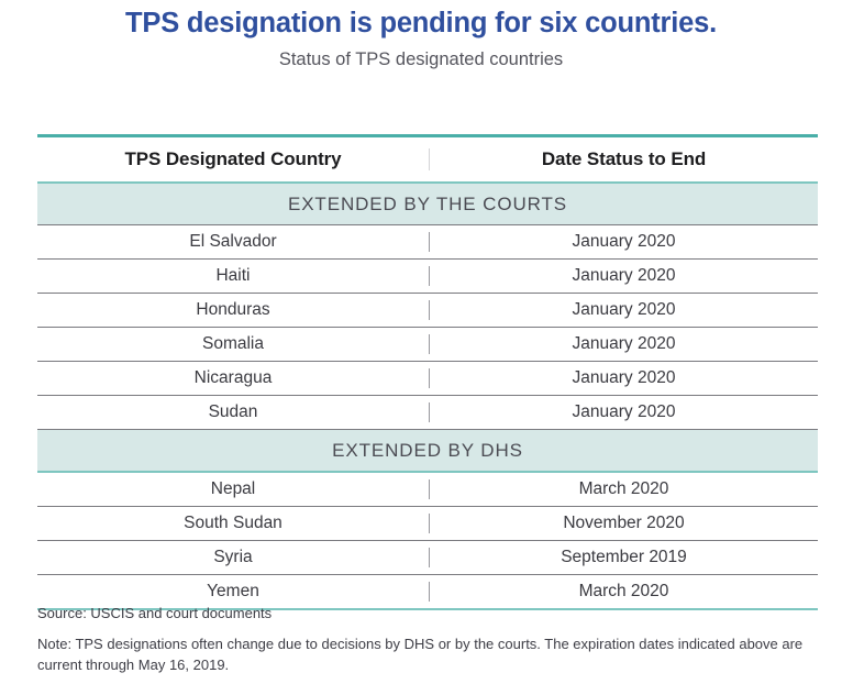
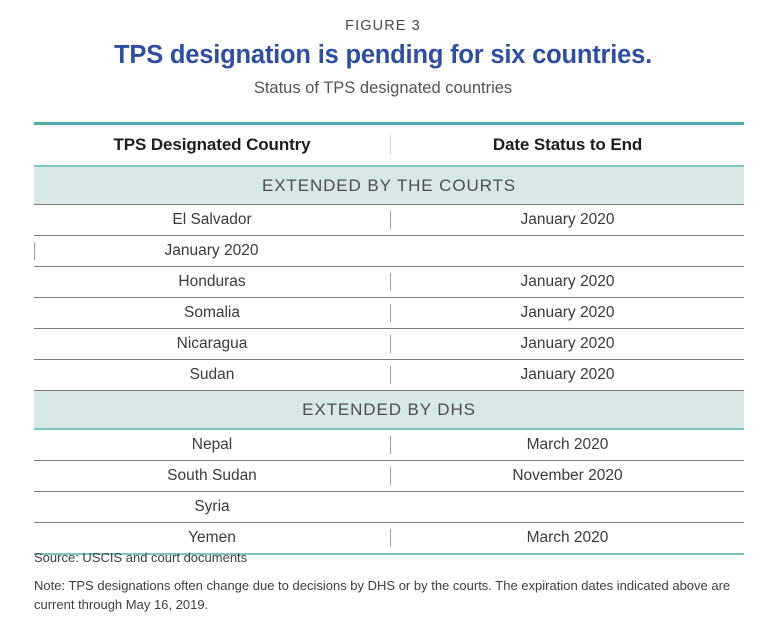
+ FIGURE 3
  TPS designation is pending for six countries.
  Status of TPS designated countries
  TPS Designated Country
  Date Status to End
  EXTENDED BY THE COURTS
  El Salvador
  January 2020
- Haiti
  January 2020
  Honduras
  January 2020
  Somalia
  January 2020
  Nicaragua
  January 2020
  Sudan
  January 2020
  EXTENDED BY DHS
  Nepal
  March 2020
  South Sudan
  November 2020
  Syria
- September 2019
  Yemen
  March 2020
  Source: USCIS and court documents
  Note: TPS designations often change due to decisions by DHS or by the courts. The expiration dates indicated above are current through May 16, 2019.
